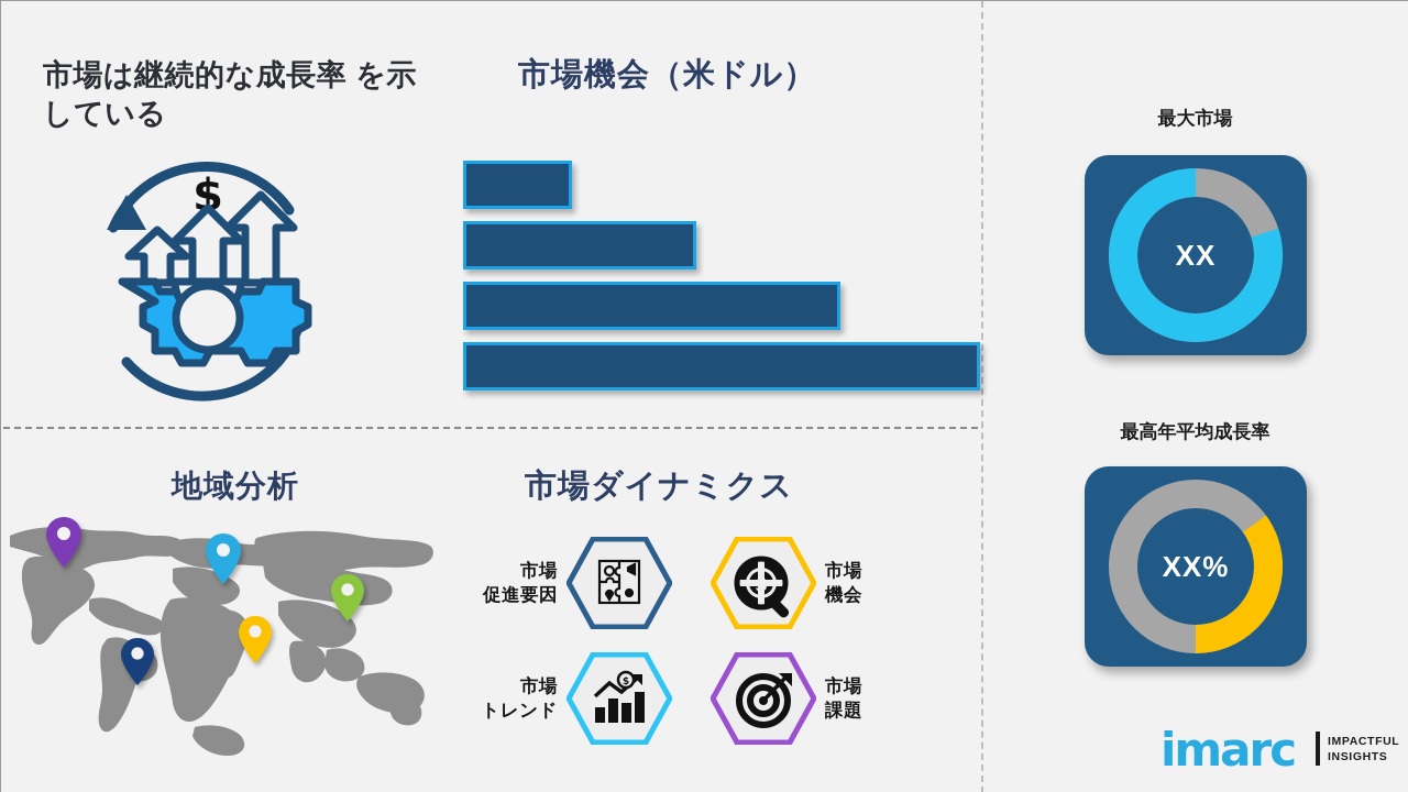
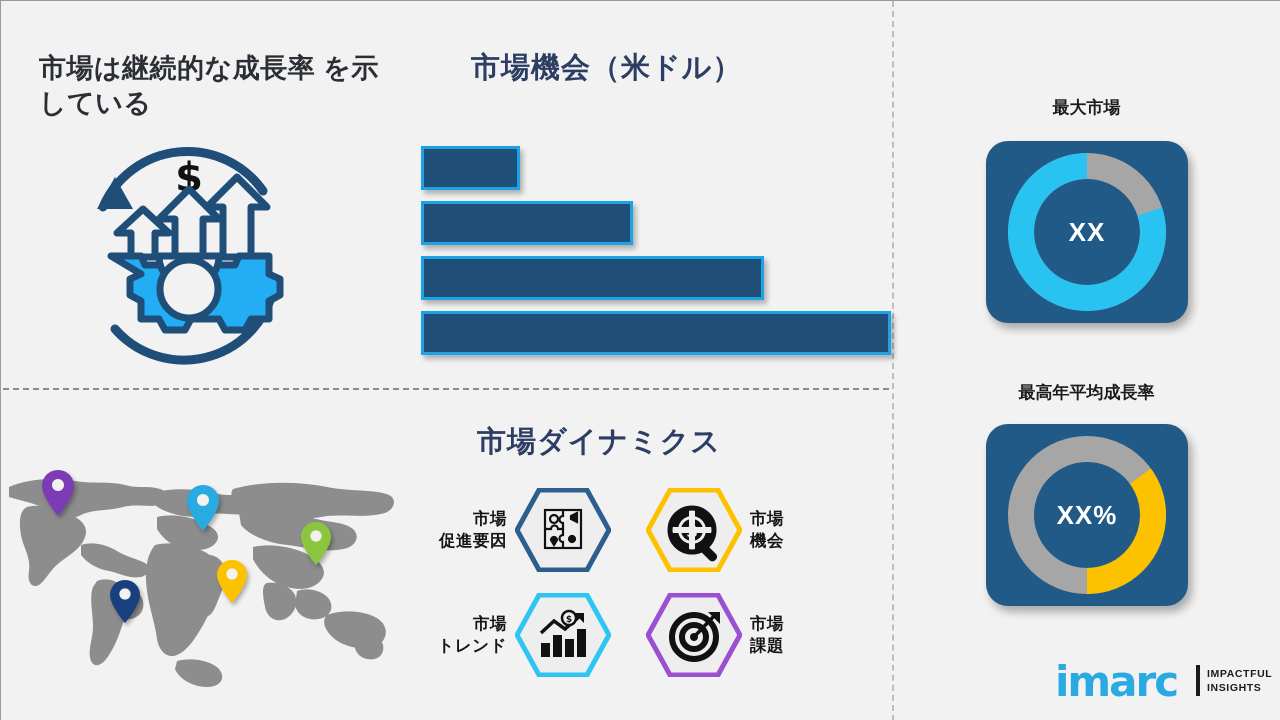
  市場は継続的な成長率 を示している
  $
  市場機会（米ドル）
- 地域分析
  市場ダイナミクス
  市場
  促進要因
  市場
  機会
  市場
  トレンド
  $
  市場
  課題
  最大市場
  XX
  最高年平均成長率
  XX%
  imarc
  IMPACTFUL
  INSIGHTS
